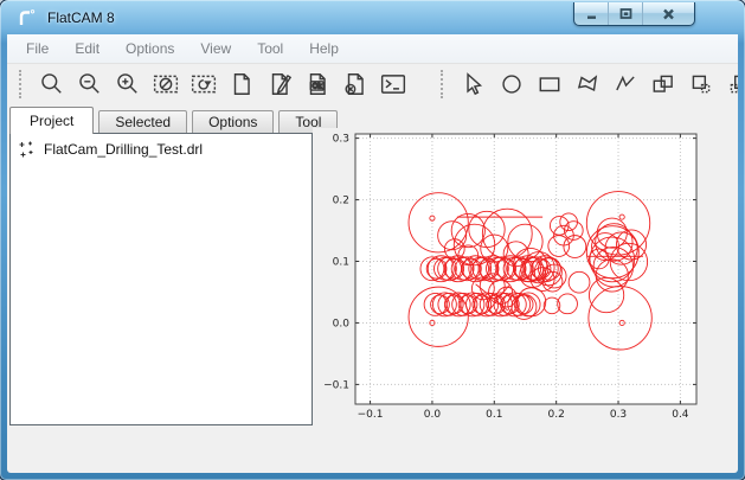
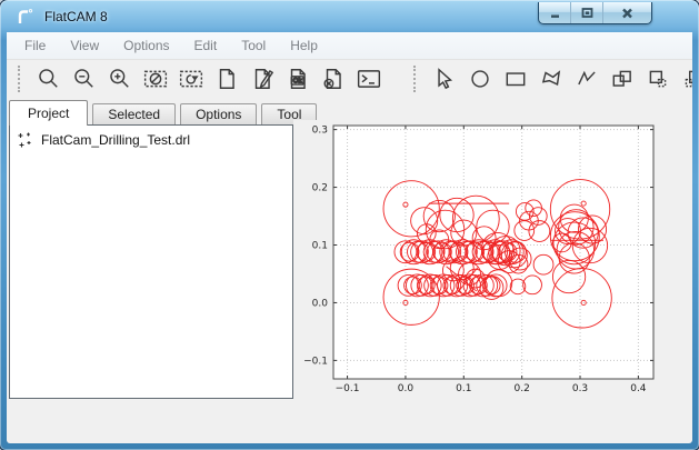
  FlatCAM 8
  File
- Edit
+ View
  Options
- View
+ Edit
  Tool
  Help
  Project
  Selected
  Options
  Tool
  FlatCam_Drilling_Test.drl
  −0.1
  0.0
  0.1
  0.2
  0.3
  0.4
  −0.1
  0.0
  0.1
  0.2
  0.3
